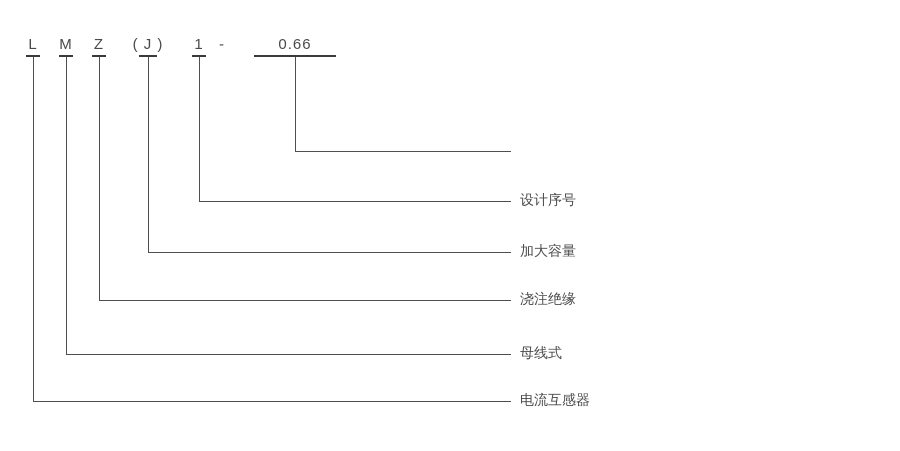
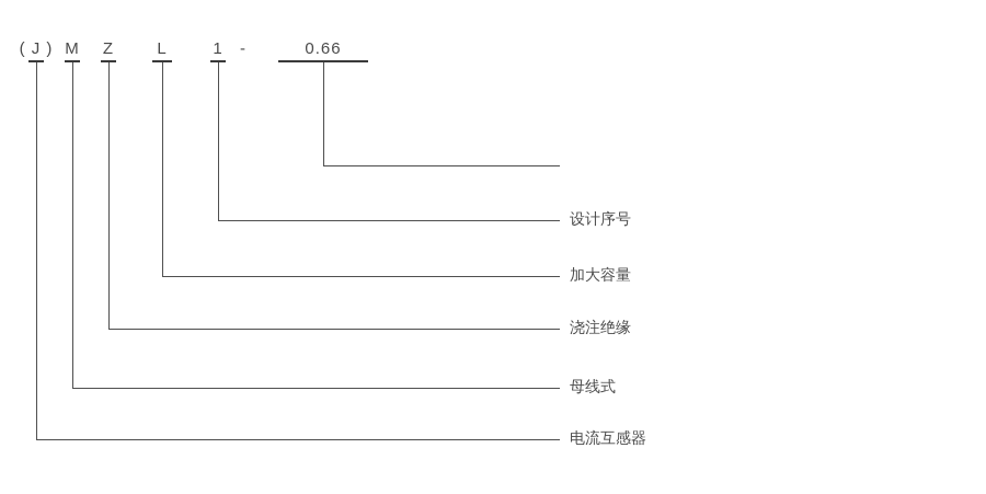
- L
+ ( J )
  M
  Z
- ( J )
+ L
  1
  -
  0.66
  设计序号
  加大容量
  浇注绝缘
  母线式
  电流互感器
